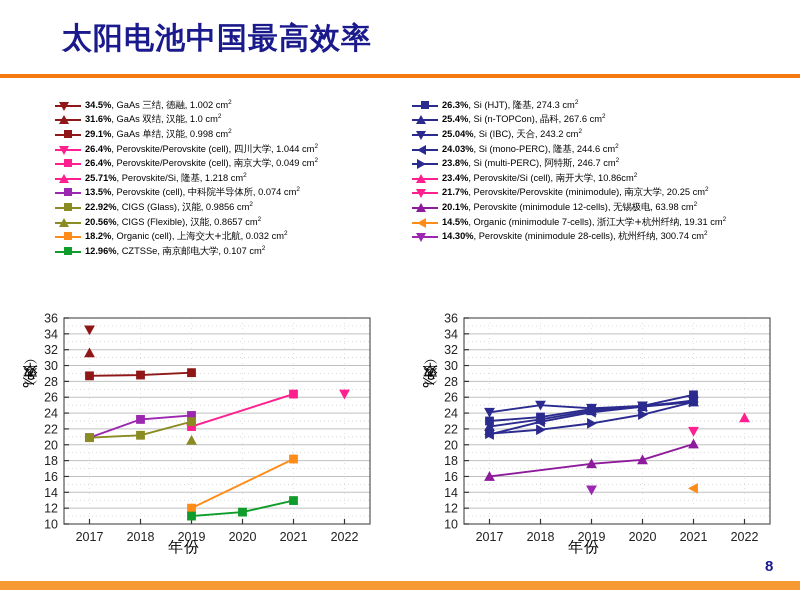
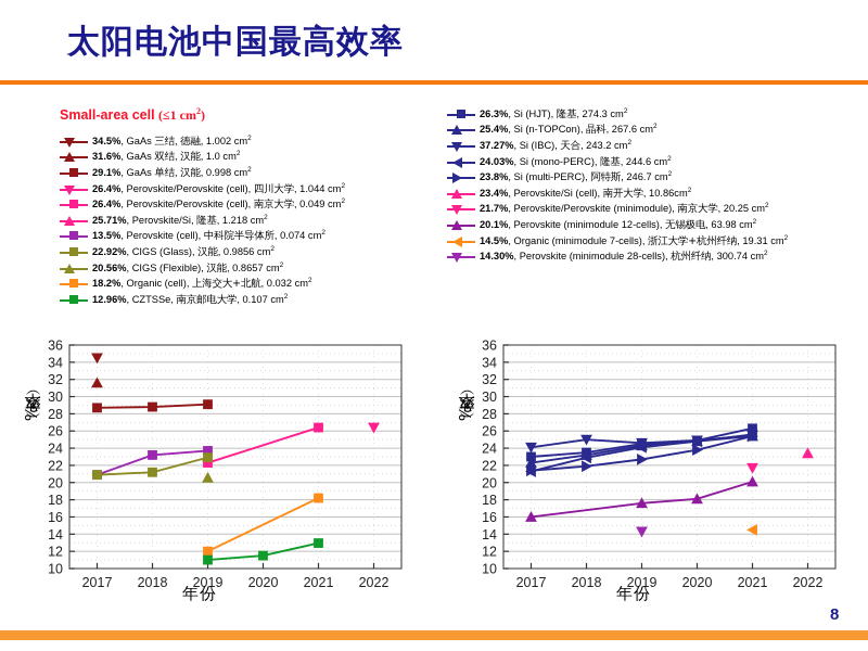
  太阳电池中国最高效率
+ Small-area cell (≤1 cm2)
  34.5%, GaAs 三结, 德融, 1.002 cm
  31.6%, GaAs 双结, 汉能, 1.0 cm
  29.1%, GaAs 单结, 汉能, 0.998 cm
  26.4%, Perovskite/Perovskite (cell), 四川大学, 1.044 cm
  26.4%, Perovskite/Perovskite (cell), 南京大学, 0.049 cm
  25.71%, Perovskite/Si, 隆基, 1.218 cm
  13.5%, Perovskite (cell), 中科院半导体所, 0.074 cm
  22.92%, CIGS (Glass), 汉能, 0.9856 cm
  20.56%, CIGS (Flexible), 汉能, 0.8657 cm
  18.2%, Organic (cell), 上海交大+北航, 0.032 cm
  12.96%, CZTSSe, 南京邮电大学, 0.107 cm
  26.3%, Si (HJT), 隆基, 274.3 cm
  25.4%, Si (n-TOPCon), 晶科, 267.6 cm
- 25.04%, Si (IBC), 天合, 243.2 cm
+ 37.27%, Si (IBC), 天合, 243.2 cm
  24.03%, Si (mono-PERC), 隆基, 244.6 cm
  23.8%, Si (multi-PERC), 阿特斯, 246.7 cm
  23.4%, Perovskite/Si (cell), 南开大学, 10.86cm
  21.7%, Perovskite/Perovskite (minimodule), 南京大学, 20.25 cm
  20.1%, Perovskite (minimodule 12-cells), 无锡极电, 63.98 cm
  14.5%, Organic (minimodule 7-cells), 浙江大学+杭州纤纳, 19.31 cm
  14.30%, Perovskite (minimodule 28-cells), 杭州纤纳, 300.74 cm
  年份
  10
  12
  14
  16
  18
  20
  22
  24
  26
  28
  30
  32
  34
  36
  2017
  2018
  2019
  2020
  2021
  2022
  年份
  10
  12
  14
  16
  18
  20
  22
  24
  26
  28
  30
  32
  34
  36
  2017
  2018
  2019
  2020
  2021
  2022
  8
